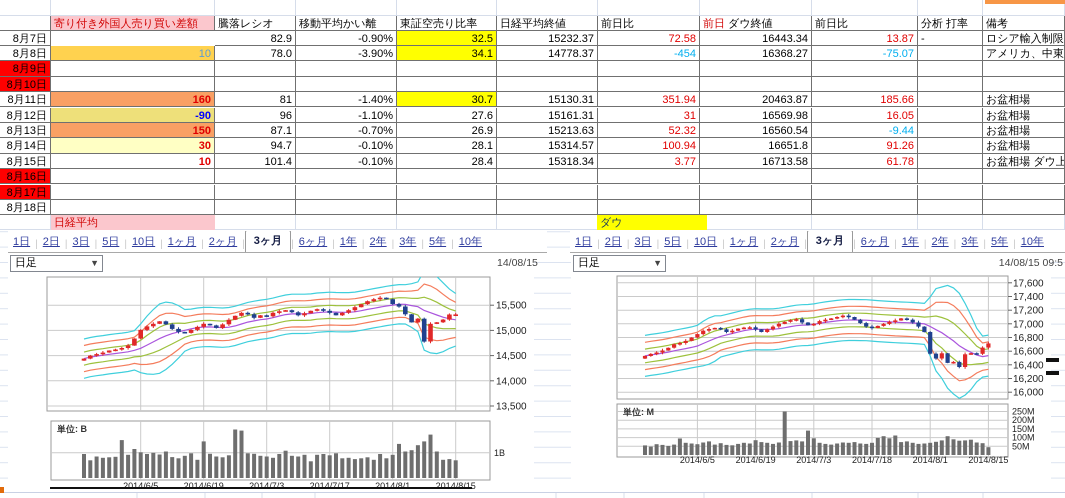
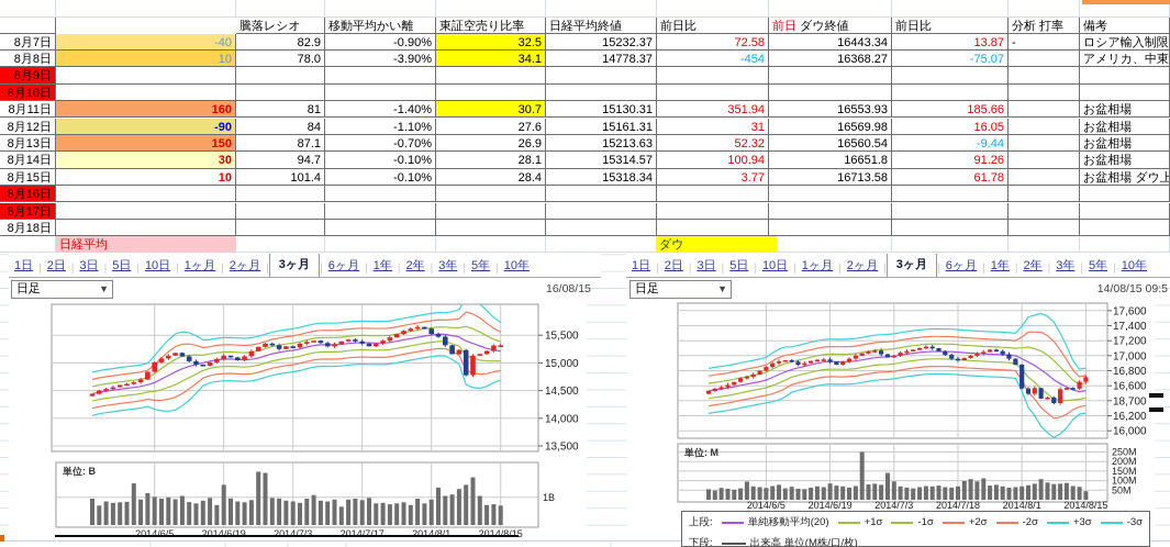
- 寄り付き外国人売り買い差額
  騰落レシオ
  移動平均かい離
  東証空売り比率
  日経平均終値
  前日比
  前日 ダウ終値
  前日比
  分析 打率
  備考
  8月7日
+ -40
  82.9
  -0.90%
  32.5
  15232.37
  72.58
  16443.34
  13.87
  -
  ロシア輸入制限
  8月8日
  10
  78.0
  -3.90%
  34.1
  14778.37
  -454
  16368.27
  -75.07
  アメリカ、中東
  8月9日
  8月10日
  8月11日
  160
  81
  -1.40%
  30.7
  15130.31
  351.94
- 20463.87
+ 16553.93
  185.66
  お盆相場
  8月12日
  -90
- 96
+ 84
  -1.10%
  27.6
  15161.31
  31
  16569.98
  16.05
  お盆相場
  8月13日
  150
  87.1
  -0.70%
  26.9
  15213.63
  52.32
  16560.54
  -9.44
  お盆相場
  8月14日
  30
  94.7
  -0.10%
  28.1
  15314.57
  100.94
  16651.8
  91.26
  お盆相場
  8月15日
  10
  101.4
  -0.10%
  28.4
  15318.34
  3.77
  16713.58
  61.78
  お盆相場 ダウ上
  8月16日
  8月17日
  8月18日
  日経平均
  ダウ
  1日
  |
  2日
  |
  3日
  |
  5日
  |
  10日
  |
  1ヶ月
  |
  2ヶ月
  |
  3ヶ月
  |
  6ヶ月
  |
  1年
  |
  2年
  |
  3年
  |
  5年
  |
  10年
  1日
  |
  2日
  |
  3日
  |
  5日
  |
  10日
  |
  1ヶ月
  |
  2ヶ月
  |
  3ヶ月
  |
  6ヶ月
  |
  1年
  |
  2年
  |
  3年
  |
  5年
  |
  10年
  日足
  ▼
  日足
  ▼
- 14/08/15
+ 16/08/15
  14/08/15 09:5
  15,500
  15,000
  14,500
  14,000
  13,500
  2014/6/5
  2014/6/19
  2014/7/3
  2014/7/17
  2014/8/1
  2014/8/15
  1B
  単位: B
  17,600
  17,400
  17,200
  17,000
  16,800
  16,600
- 16,400
+ 18,700
  16,200
  16,000
  2014/6/5
  2014/6/19
  2014/7/3
  2014/7/18
  2014/8/1
  2014/8/15
  250M
  200M
  150M
  100M
  50M
  単位: M
+ 上段:
+ 単純移動平均(20)
+ +1σ
+ -1σ
+ +2σ
+ -2σ
+ +3σ
+ -3σ
+ 下段:
+ 出来高 単位(M株/口/枚)
